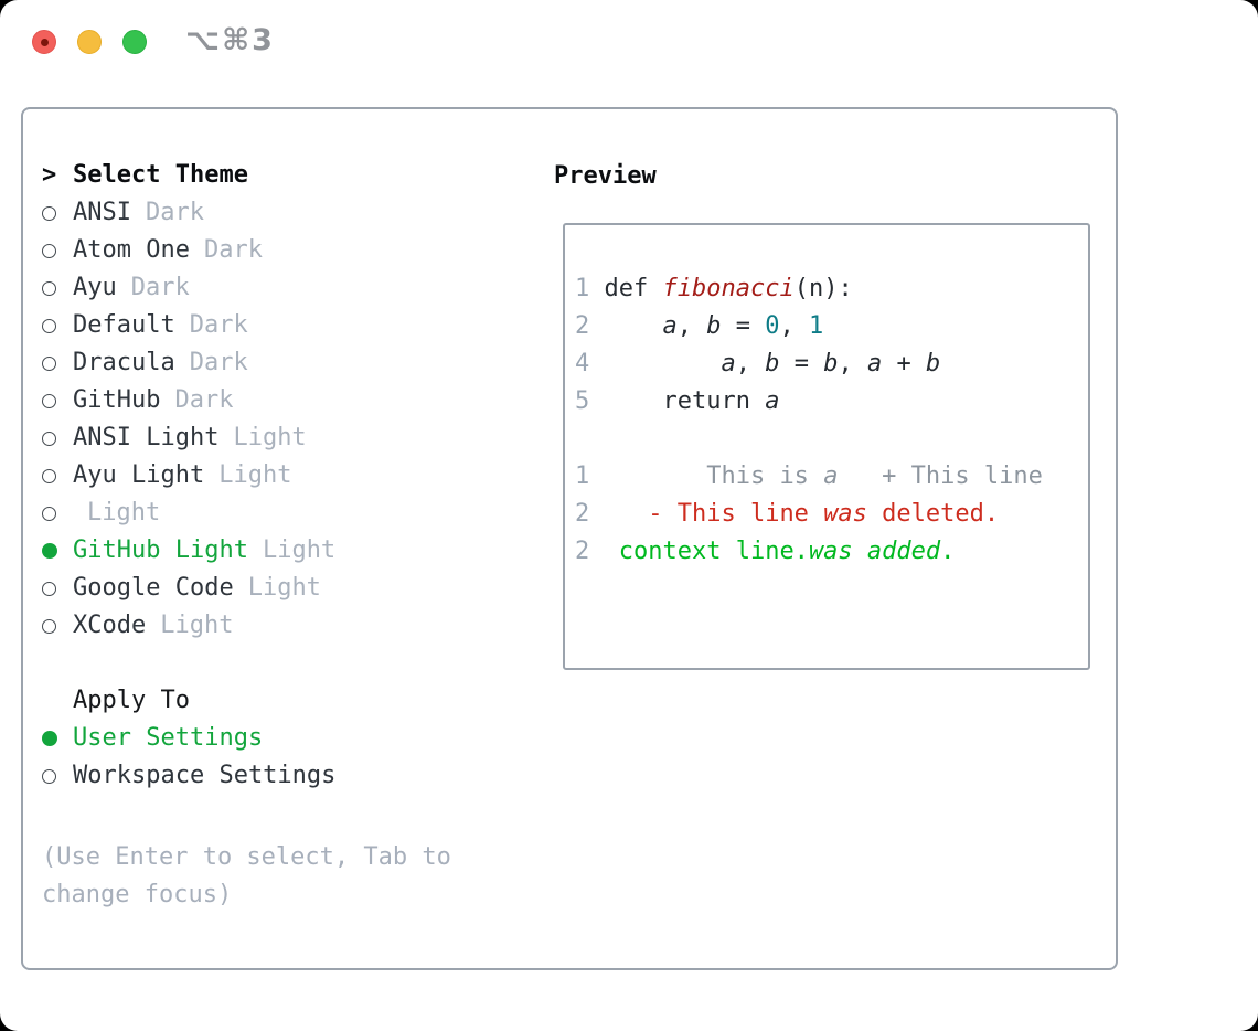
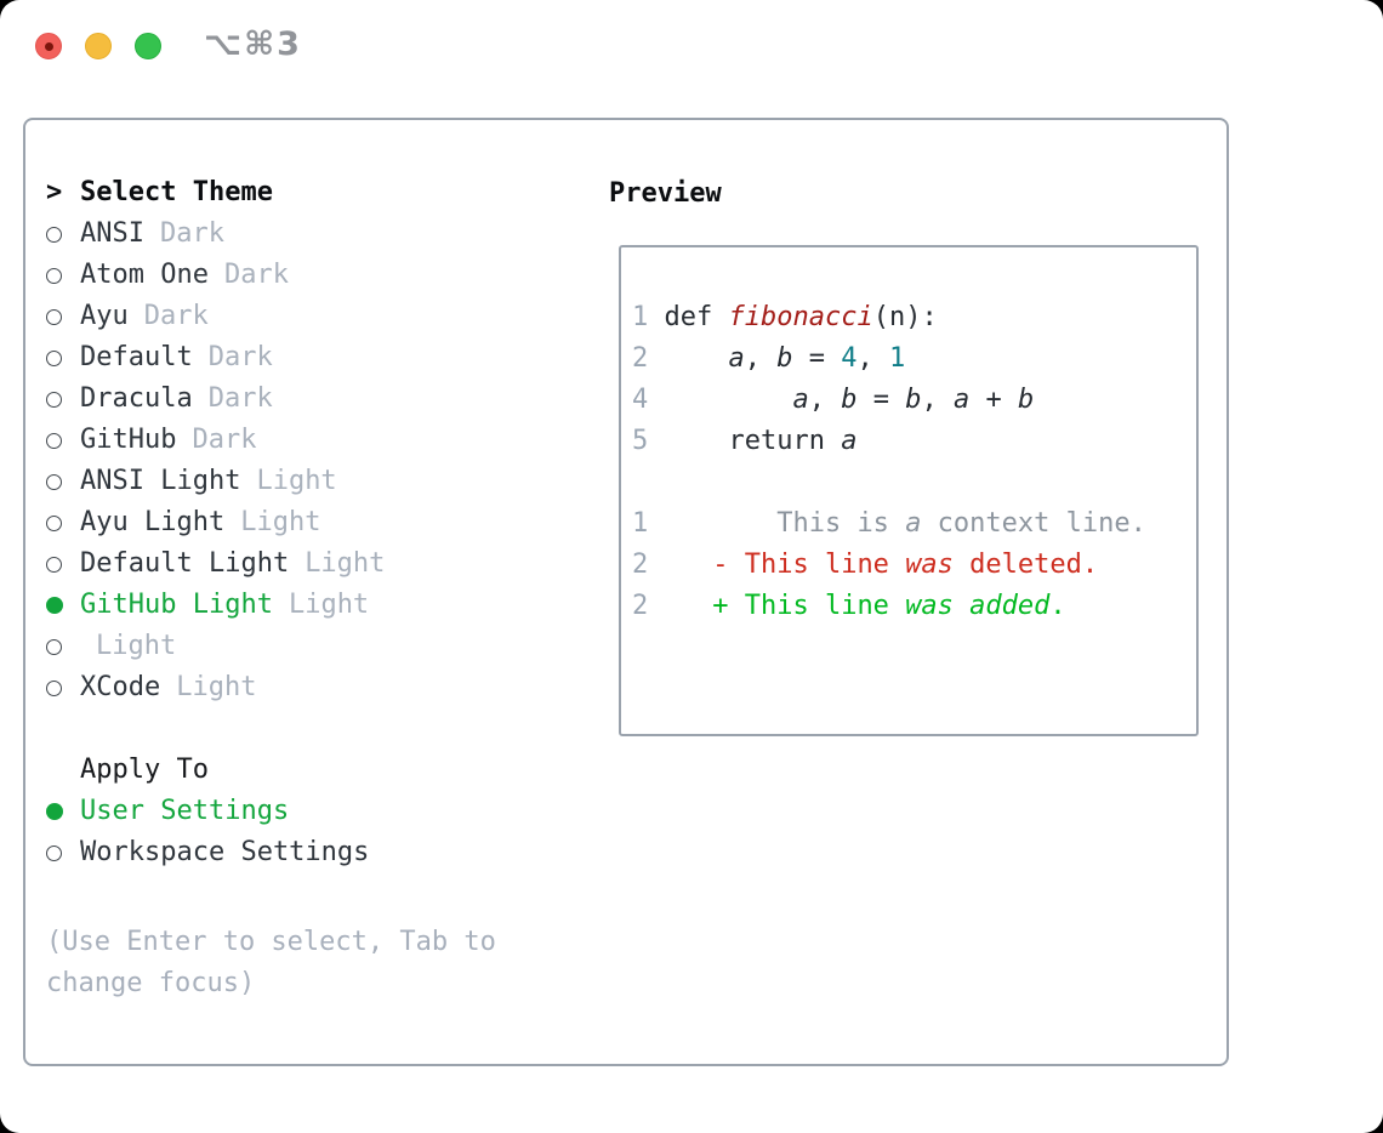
  ⌥⌘3
  >
  Select Theme
  ANSI
  Dark
  Atom One
  Dark
  Ayu
  Dark
  Default
  Dark
  Dracula
  Dark
  GitHub
  Dark
  ANSI Light
  Light
  Ayu Light
  Light
+ Default Light
  Light
  GitHub Light
  Light
- Google Code
  Light
  XCode
  Light
  Apply To
  User Settings
  Workspace Settings
  (Use Enter to select, Tab to change focus)
  Preview
  1 def fibonacci(n):
- 2 a, b = 0, 1
+ 2 a, b = 4, 1
  4 a, b = b, a + b
  5 return a
- 1 This is a + This line
+ 1 This is a context line.
  2 - This line was deleted.
- 2 context line.was added.
+ 2 + This line was added.
